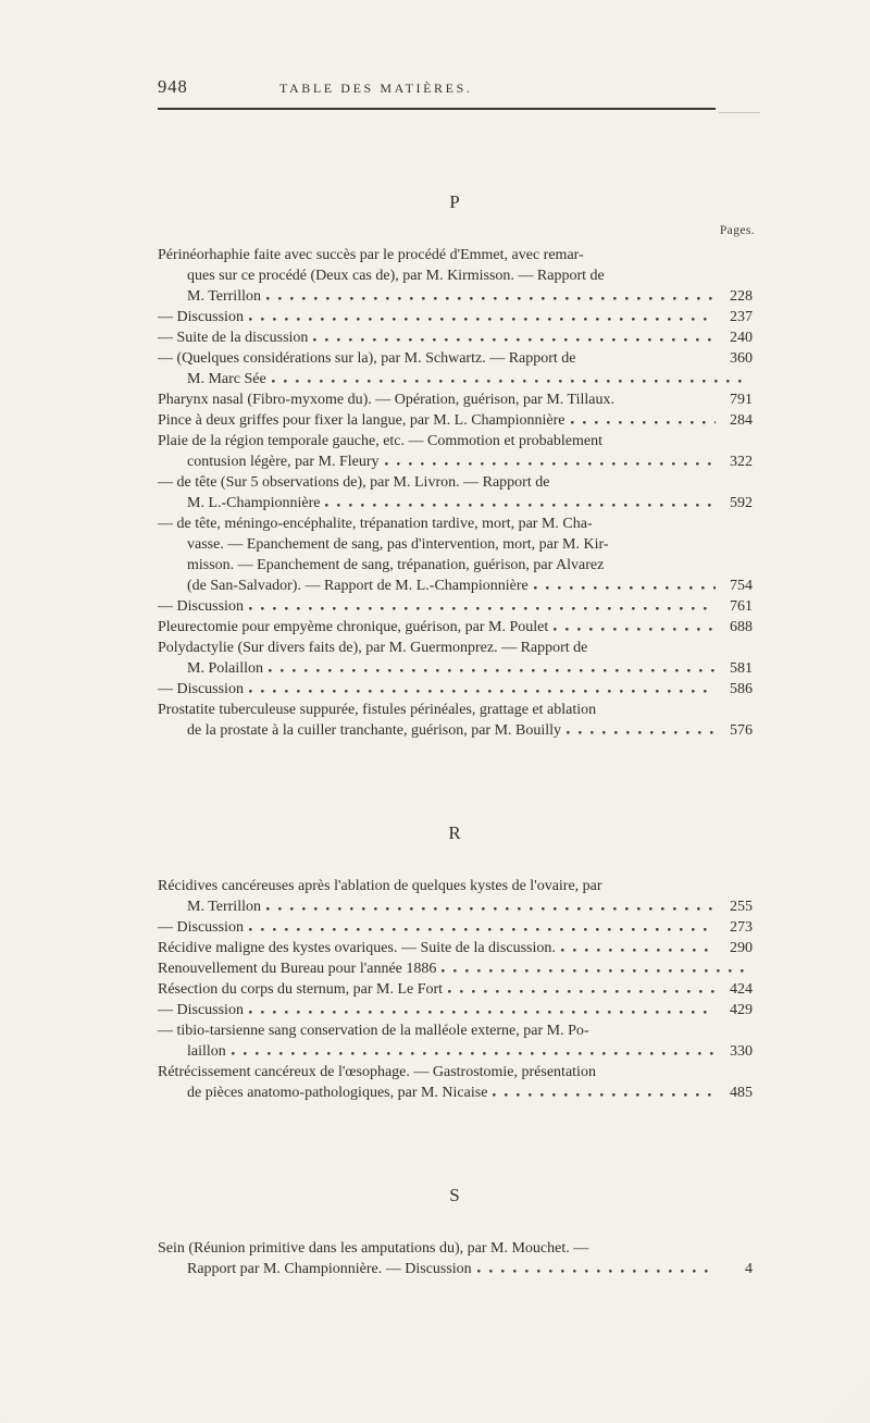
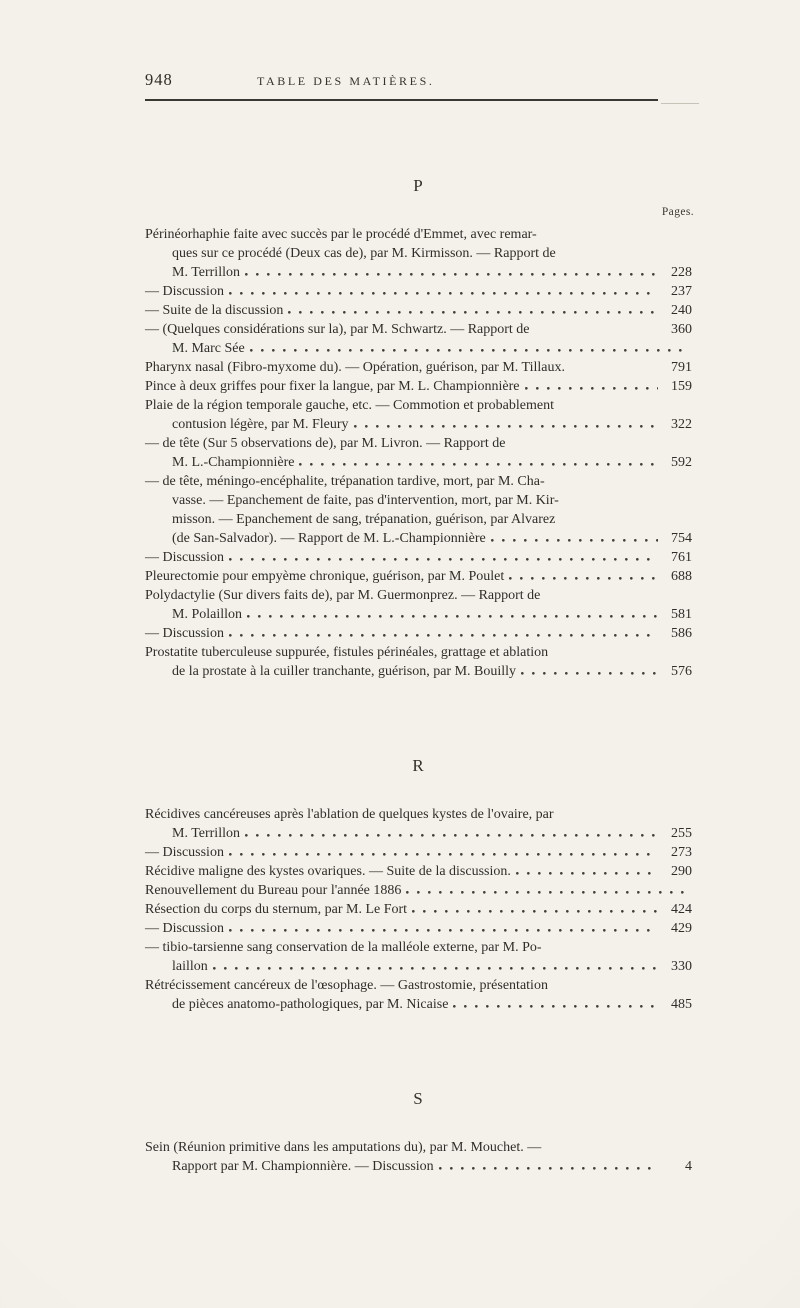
  948
  TABLE DES MATIÈRES.
  P
  Pages.
  Périnéorhaphie faite avec succès par le procédé d'Emmet, avec remar-
  ques sur ce procédé (Deux cas de), par M. Kirmisson. — Rapport de
  M. Terrillon
  228
  — Discussion
  237
  — Suite de la discussion
  240
  — (Quelques considérations sur la), par M. Schwartz. — Rapport de
  360
  M. Marc Sée
  Pharynx nasal (Fibro-myxome du). — Opération, guérison, par M. Tillaux.
  791
  Pince à deux griffes pour fixer la langue, par M. L. Championnière
- 284
+ 159
  Plaie de la région temporale gauche, etc. — Commotion et probablement
  contusion légère, par M. Fleury
  322
  — de tête (Sur 5 observations de), par M. Livron. — Rapport de
  M. L.-Championnière
  592
  — de tête, méningo-encéphalite, trépanation tardive, mort, par M. Cha-
- vasse. — Epanchement de sang, pas d'intervention, mort, par M. Kir-
+ vasse. — Epanchement de faite, pas d'intervention, mort, par M. Kir-
  misson. — Epanchement de sang, trépanation, guérison, par Alvarez
  (de San-Salvador). — Rapport de M. L.-Championnière
  754
  — Discussion
  761
  Pleurectomie pour empyème chronique, guérison, par M. Poulet
  688
  Polydactylie (Sur divers faits de), par M. Guermonprez. — Rapport de
  M. Polaillon
  581
  — Discussion
  586
  Prostatite tuberculeuse suppurée, fistules périnéales, grattage et ablation
  de la prostate à la cuiller tranchante, guérison, par M. Bouilly
  576
  R
  Récidives cancéreuses après l'ablation de quelques kystes de l'ovaire, par
  M. Terrillon
  255
  — Discussion
  273
  Récidive maligne des kystes ovariques. — Suite de la discussion.
  290
  Renouvellement du Bureau pour l'année 1886
  Résection du corps du sternum, par M. Le Fort
  424
  — Discussion
  429
  — tibio-tarsienne sang conservation de la malléole externe, par M. Po-
  laillon
  330
  Rétrécissement cancéreux de l'œsophage. — Gastrostomie, présentation
  de pièces anatomo-pathologiques, par M. Nicaise
  485
  S
  Sein (Réunion primitive dans les amputations du), par M. Mouchet. —
  Rapport par M. Championnière. — Discussion
  4
